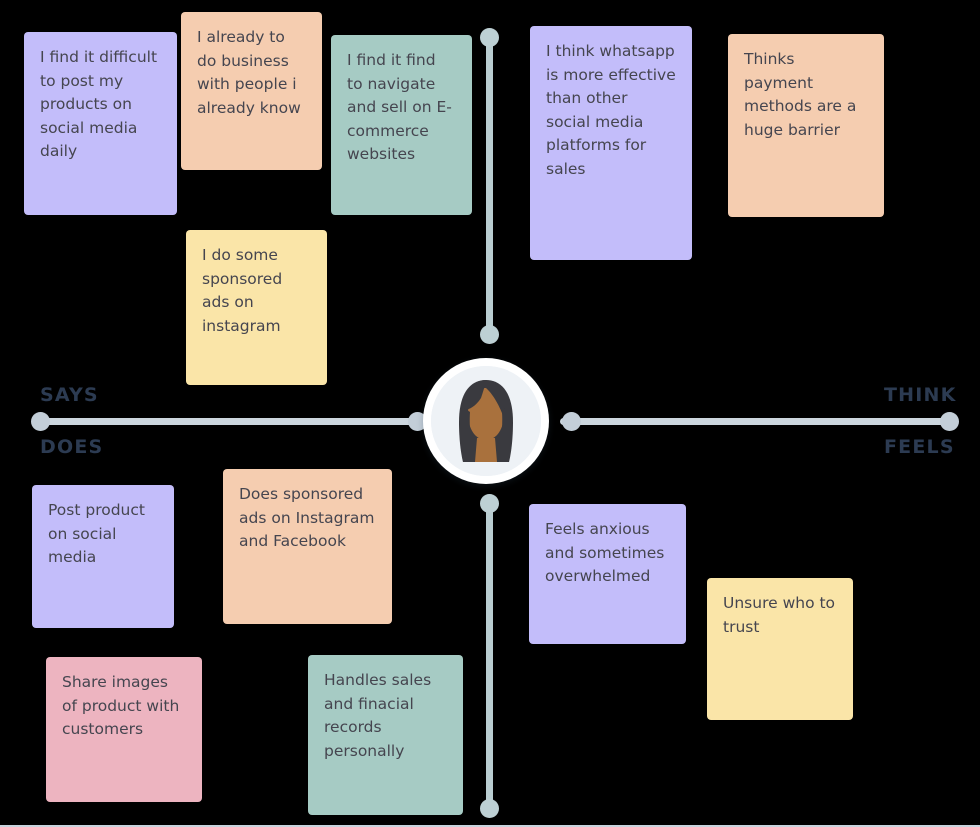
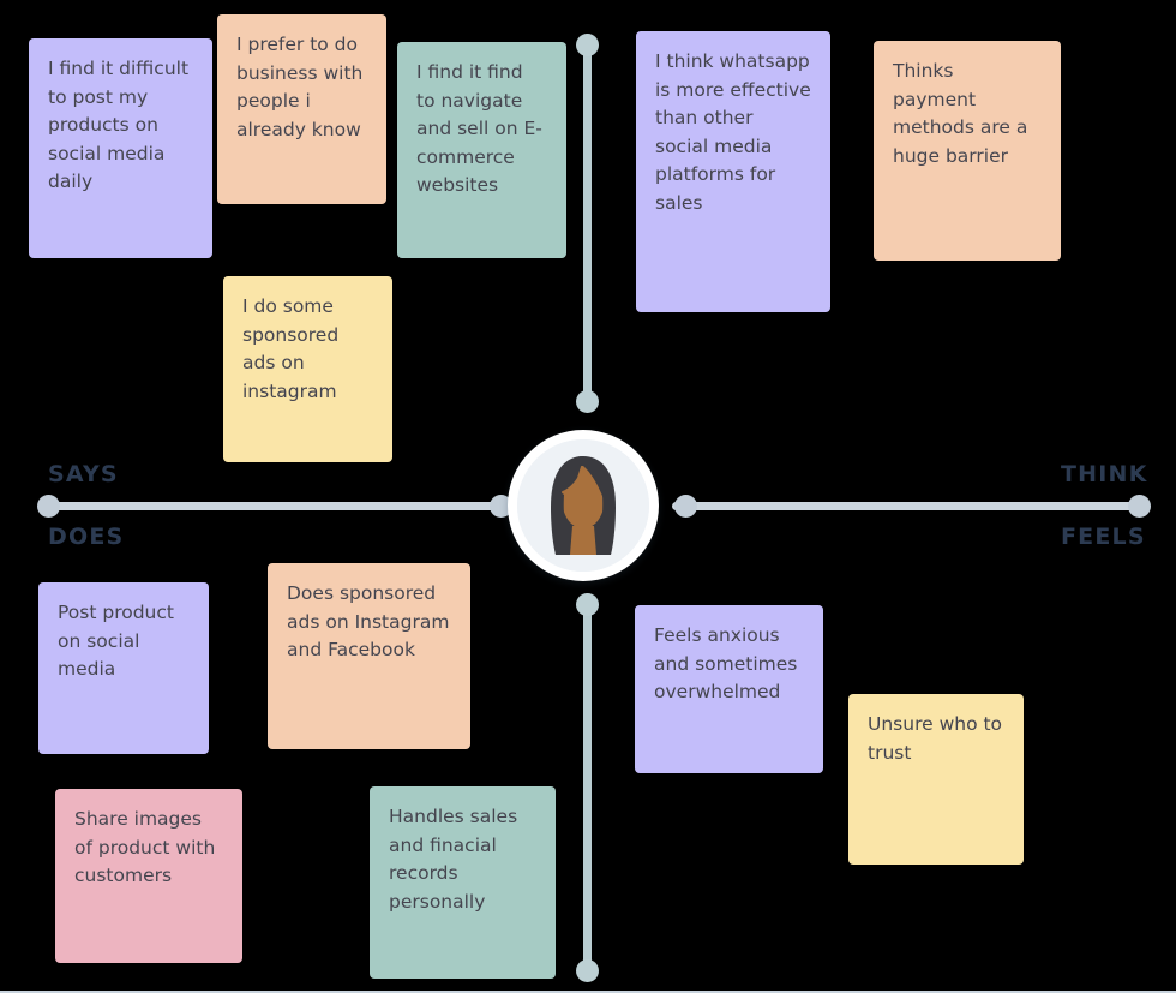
  SAYS
  DOES
  THINK
  FEELS
  I find it difficult to post my products on social media daily
- I already to do business with people i already know
+ I prefer to do business with people i already know
  I find it find to navigate and sell on E-commerce websites
  I do some sponsored ads on instagram
  I think whatsapp is more effective than other social media platforms for sales
  Thinks payment methods are a huge barrier
  Post product on social media
  Does sponsored ads on Instagram and Facebook
  Share images of product with customers
  Handles sales and finacial records personally
  Feels anxious and sometimes overwhelmed
  Unsure who to trust
